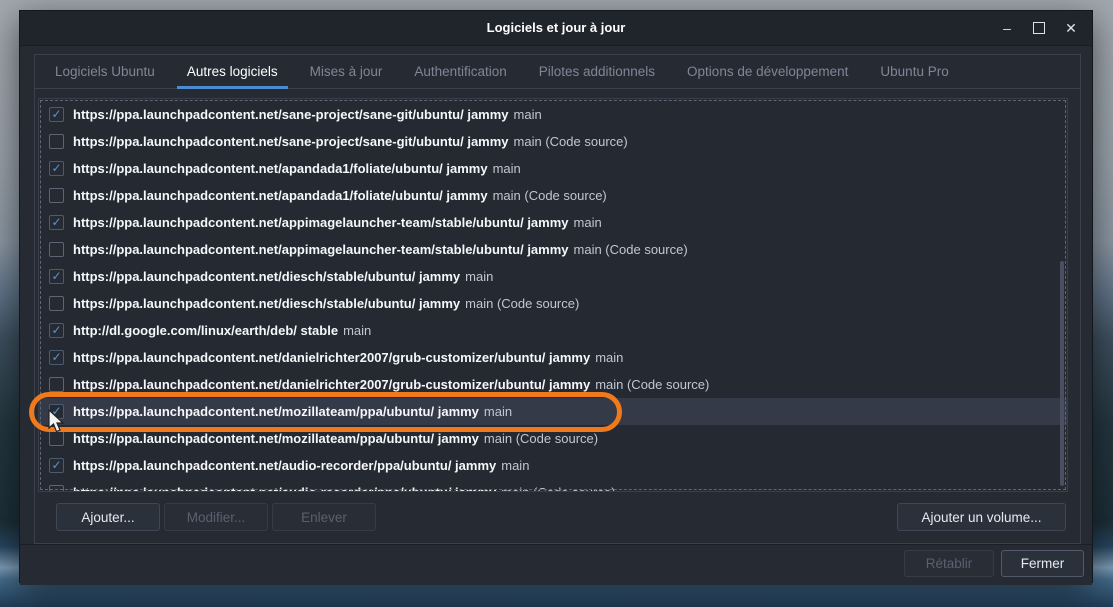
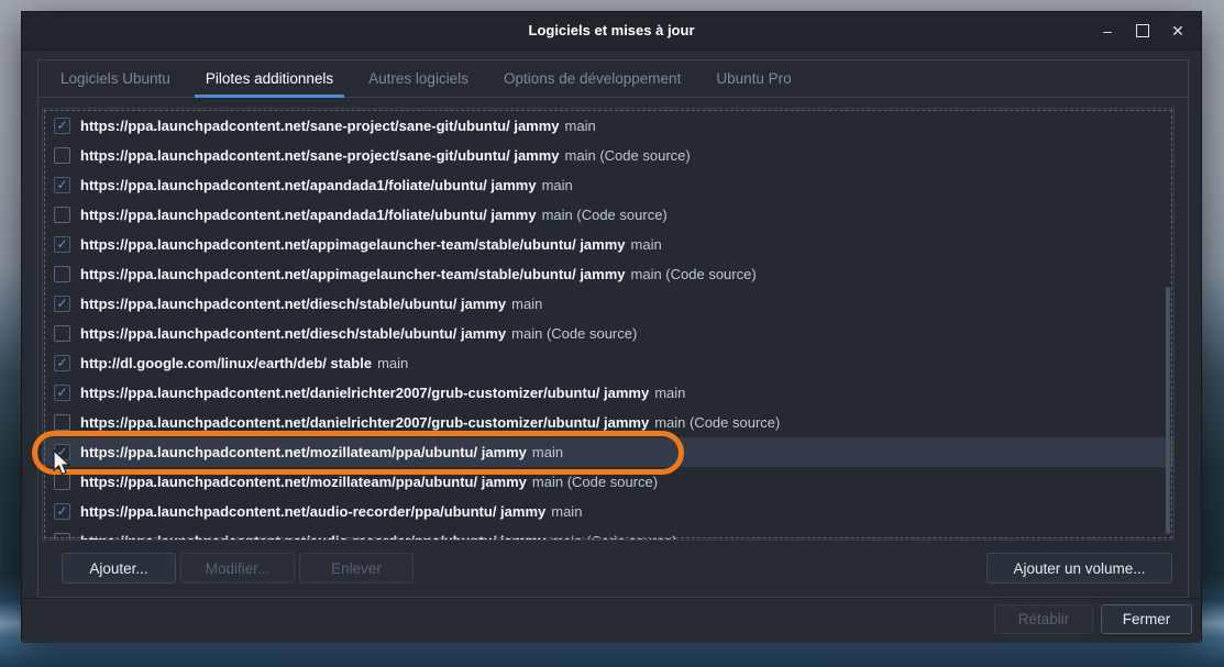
- Logiciels et jour à jour
+ Logiciels et mises à jour
  –
  ✕
  Logiciels Ubuntu
- Autres logiciels
+ Pilotes additionnels
- Mises à jour
- Authentification
- Pilotes additionnels
+ Autres logiciels
  Options de développement
  Ubuntu Pro
  ✓
  https://ppa.launchpadcontent.net/sane-project/sane-git/ubuntu/ jammy
  main
  https://ppa.launchpadcontent.net/sane-project/sane-git/ubuntu/ jammy
  main (Code source)
  ✓
  https://ppa.launchpadcontent.net/apandada1/foliate/ubuntu/ jammy
  main
  https://ppa.launchpadcontent.net/apandada1/foliate/ubuntu/ jammy
  main (Code source)
  ✓
  https://ppa.launchpadcontent.net/appimagelauncher-team/stable/ubuntu/ jammy
  main
  https://ppa.launchpadcontent.net/appimagelauncher-team/stable/ubuntu/ jammy
  main (Code source)
  ✓
  https://ppa.launchpadcontent.net/diesch/stable/ubuntu/ jammy
  main
  https://ppa.launchpadcontent.net/diesch/stable/ubuntu/ jammy
  main (Code source)
  ✓
  http://dl.google.com/linux/earth/deb/ stable
  main
  ✓
  https://ppa.launchpadcontent.net/danielrichter2007/grub-customizer/ubuntu/ jammy
  main
  https://ppa.launchpadcontent.net/danielrichter2007/grub-customizer/ubuntu/ jammy
  main (Code source)
  ✓
  https://ppa.launchpadcontent.net/mozillateam/ppa/ubuntu/ jammy
  main
  https://ppa.launchpadcontent.net/mozillateam/ppa/ubuntu/ jammy
  main (Code source)
  ✓
  https://ppa.launchpadcontent.net/audio-recorder/ppa/ubuntu/ jammy
  main
  Ajouter...
  Modifier...
  Enlever
  Ajouter un volume...
  Rétablir
  Fermer
